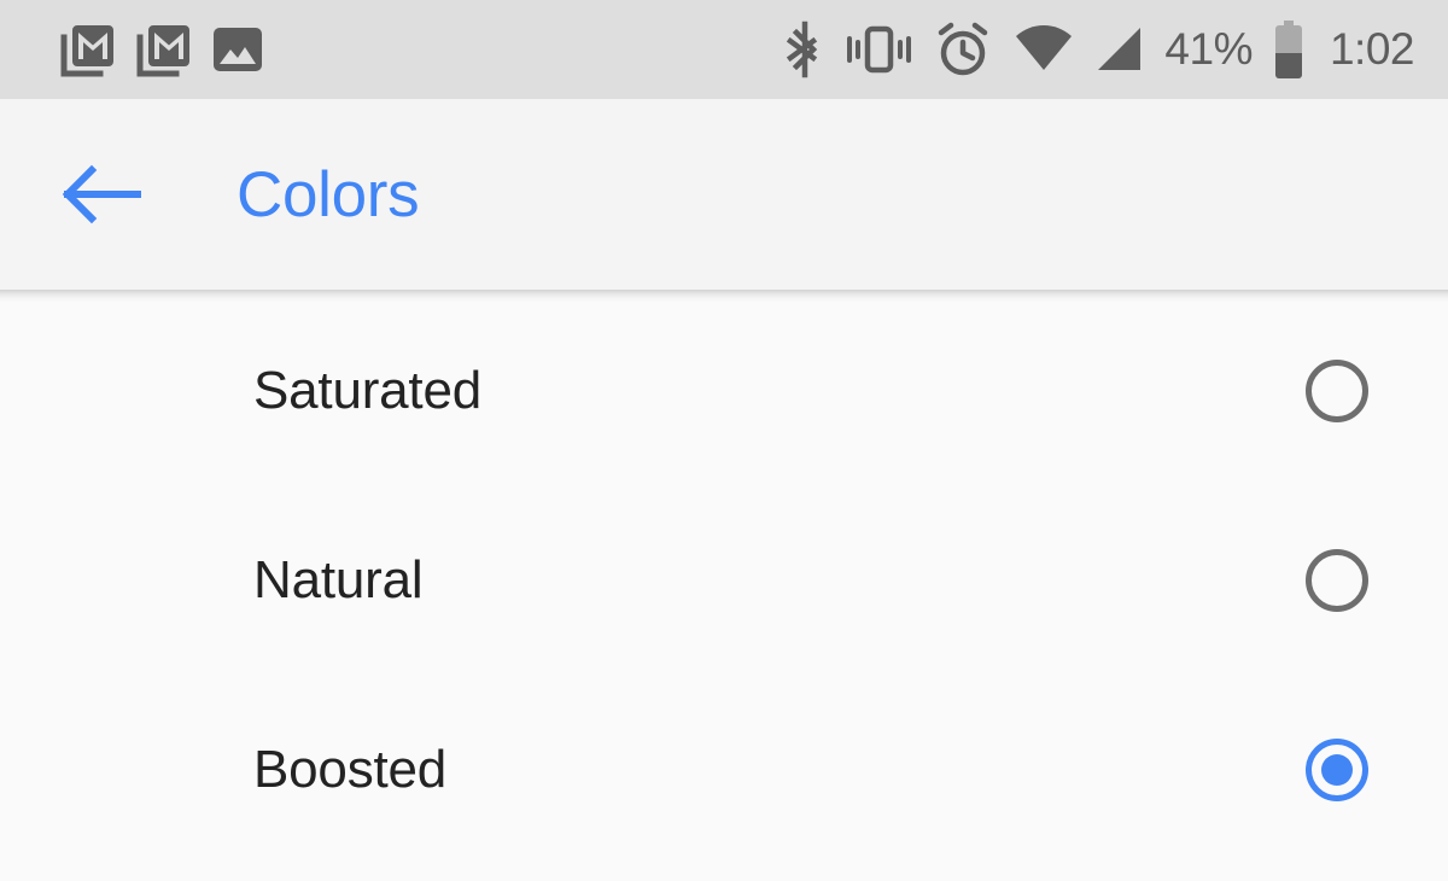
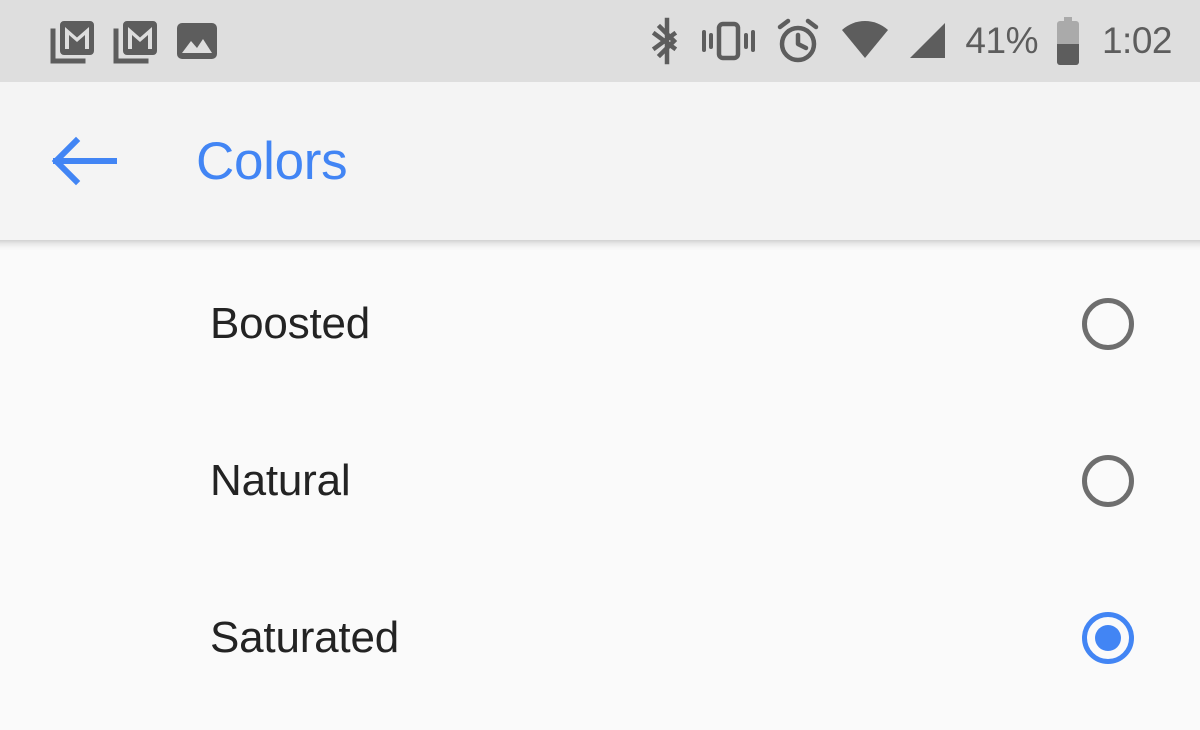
  41%
  1:02
  Colors
- Saturated
+ Boosted
  Natural
- Boosted
+ Saturated
